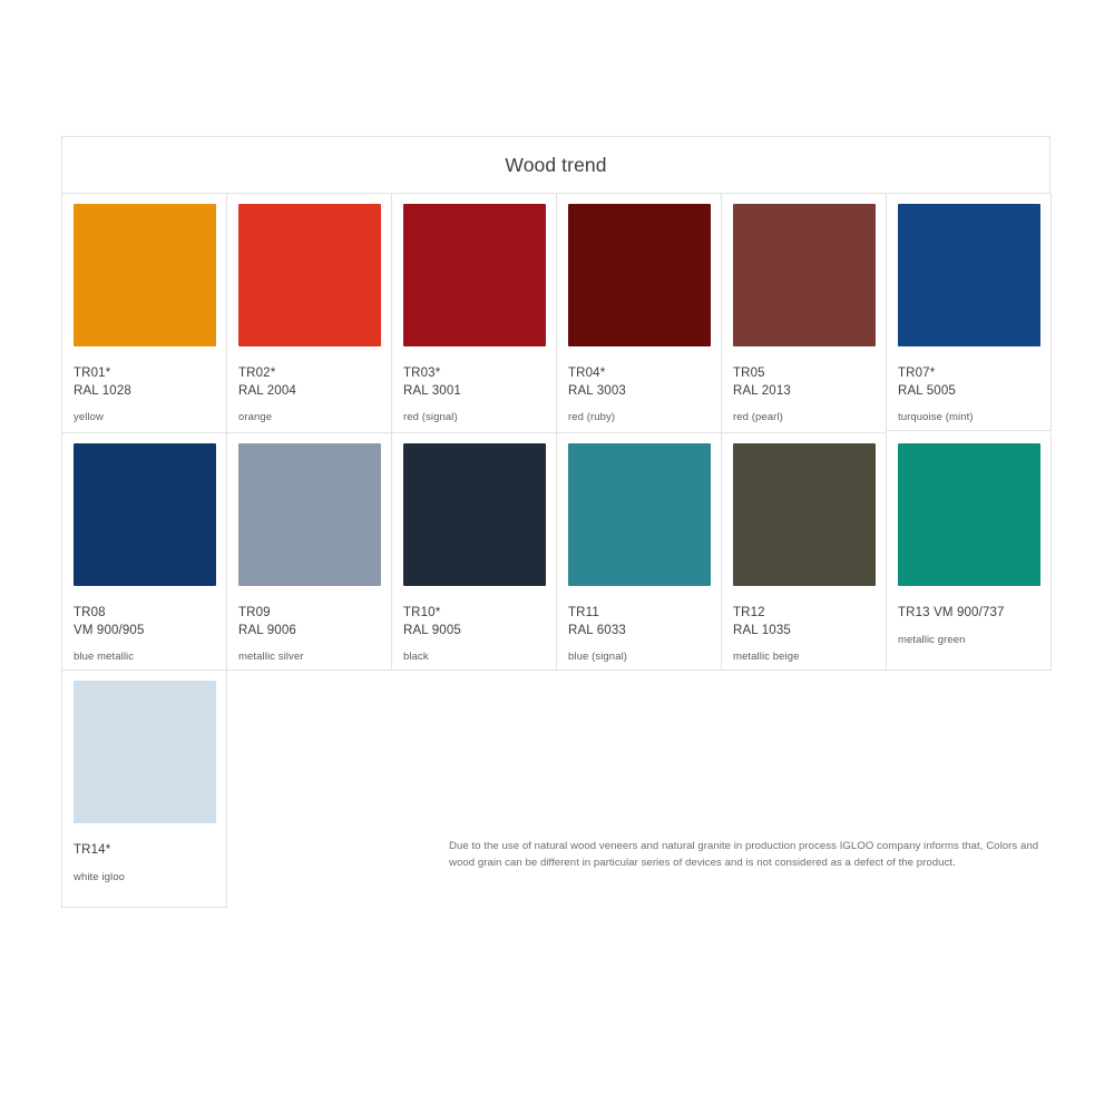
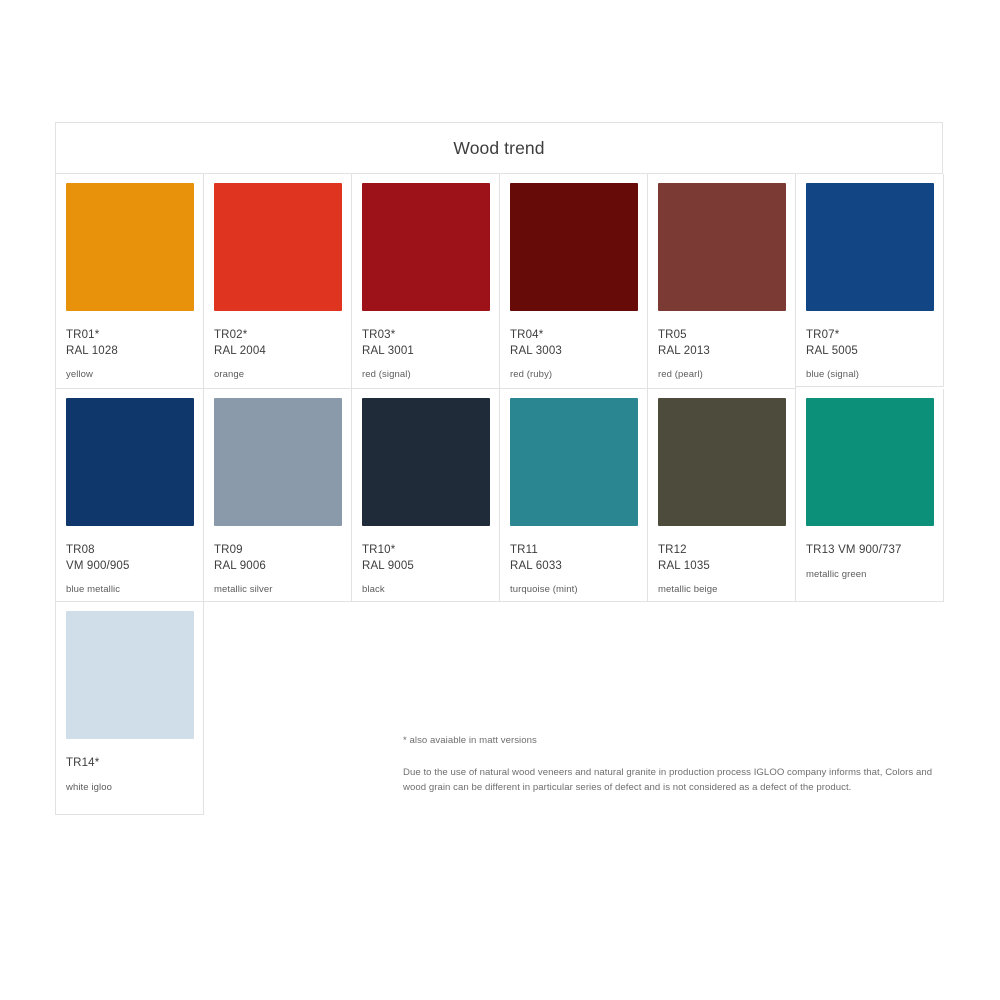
  Wood trend
  TR01*
  RAL 1028
  yellow
  TR02*
  RAL 2004
  orange
  TR03*
  RAL 3001
  red (signal)
  TR04*
  RAL 3003
  red (ruby)
  TR05
  RAL 2013
  red (pearl)
  TR07*
  RAL 5005
- turquoise (mint)
+ blue (signal)
  TR08
  VM 900/905
  blue metallic
  TR09
  RAL 9006
  metallic silver
  TR10*
  RAL 9005
  black
  TR11
  RAL 6033
- blue (signal)
+ turquoise (mint)
  TR12
  RAL 1035
  metallic beige
  TR13 VM 900/737
  metallic green
  TR14*
  white igloo
+ * also avaiable in matt versions
- Due to the use of natural wood veneers and natural granite in production process IGLOO company informs that, Colors and wood grain can be different in particular series of devices and is not considered as a defect of the product.
+ Due to the use of natural wood veneers and natural granite in production process IGLOO company informs that, Colors and wood grain can be different in particular series of defect and is not considered as a defect of the product.
